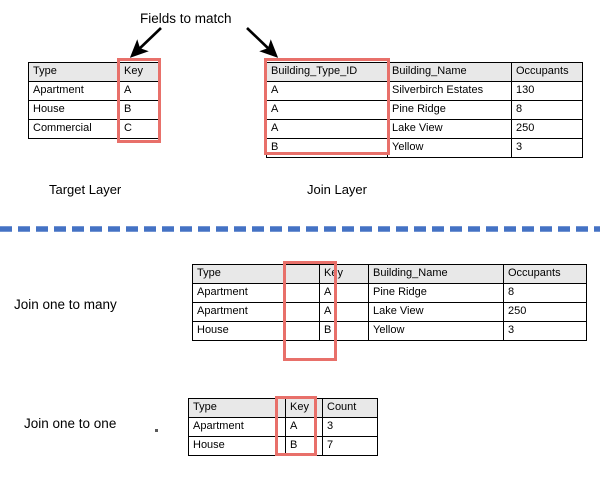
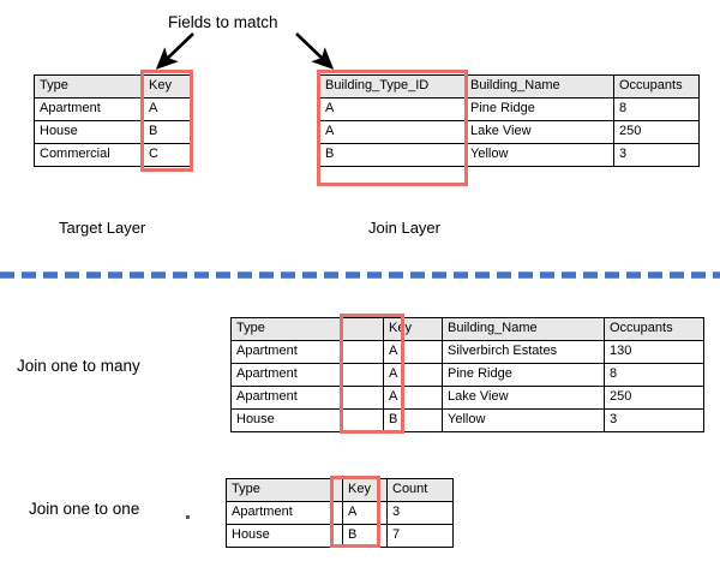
  Fields to match
  Type	Key
  Apartment	A
  House	B
  Commercial	C
  Target Layer
  Building_Type_ID	Building_Name	Occupants
- A	Silverbirch Estates	130
  A	Pine Ridge	8
  A	Lake View	250
  B	Yellow	3
  Join Layer
  Join one to many
  Type	Key	Building_Name	Occupants
+ Apartment	A	Silverbirch Estates	130
  Apartment	A	Pine Ridge	8
  Apartment	A	Lake View	250
  House	B	Yellow	3
  Join one to one
  Type	Key	Count
  Apartment	A	3
  House	B	7
